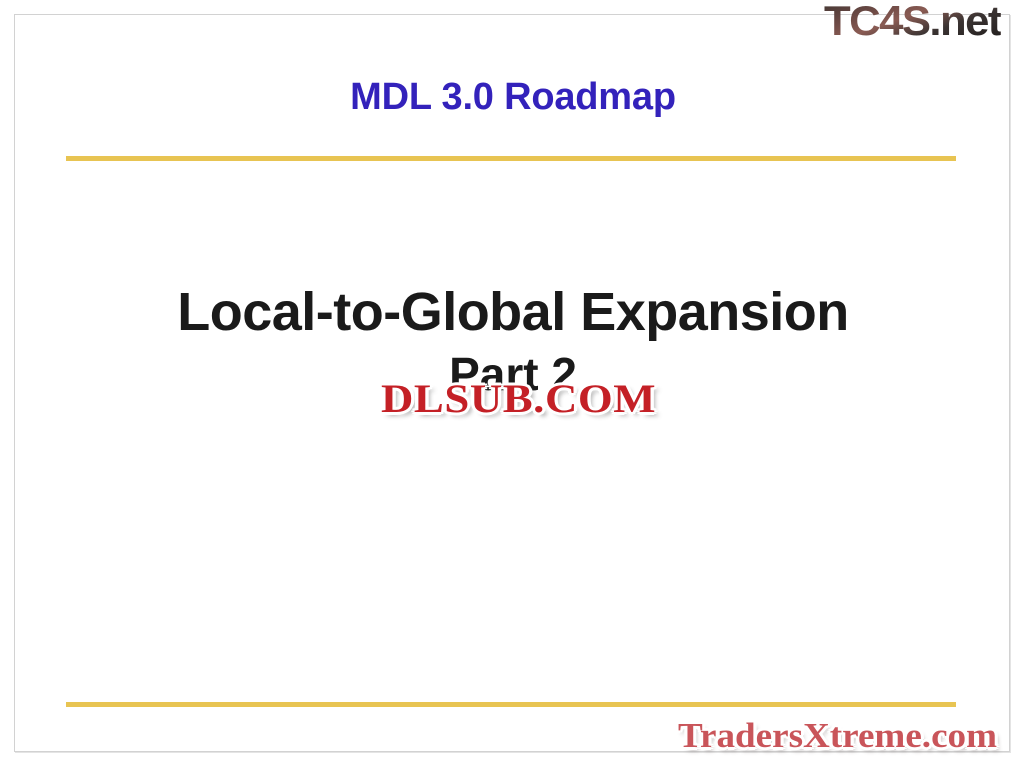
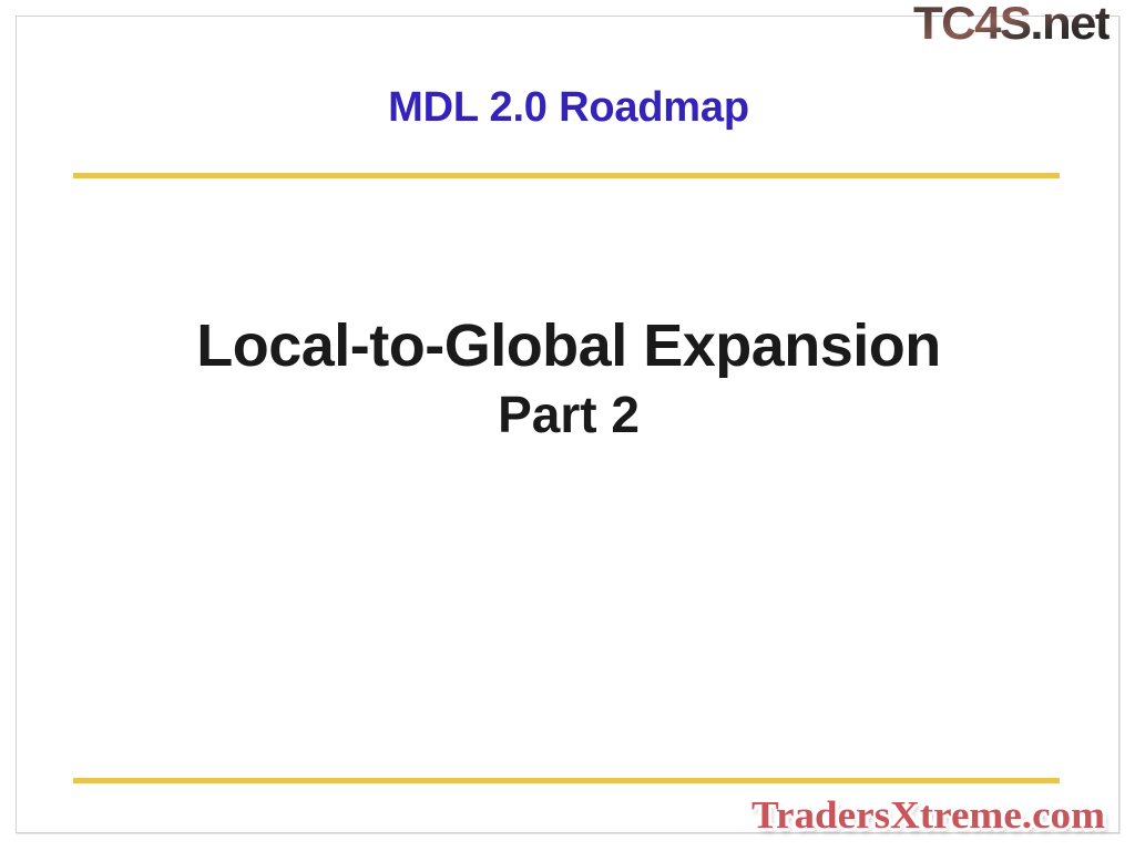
- MDL 3.0 Roadmap
+ MDL 2.0 Roadmap
  Local-to-Global Expansion
  Part 2
- DLSUB.COM
  TC4S.net
  TradersXtreme.com
